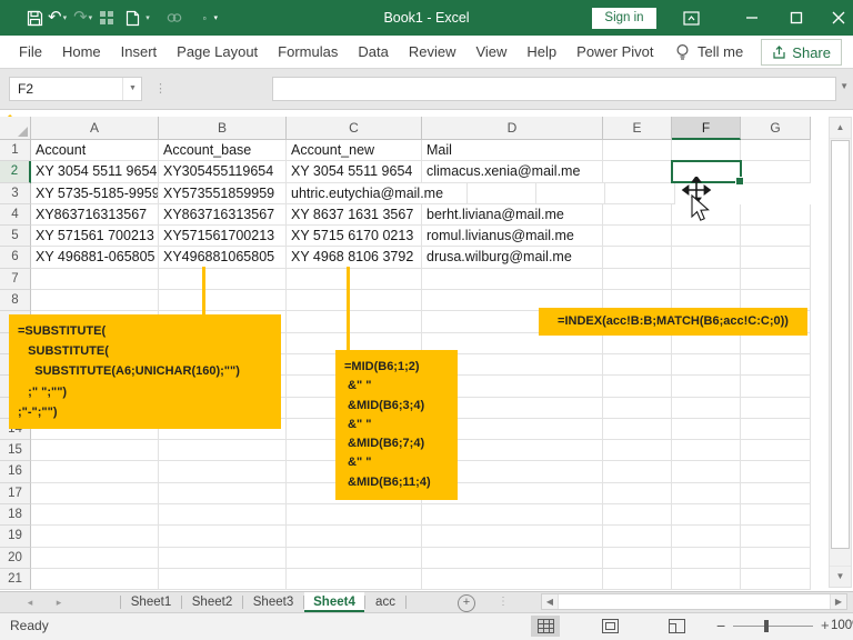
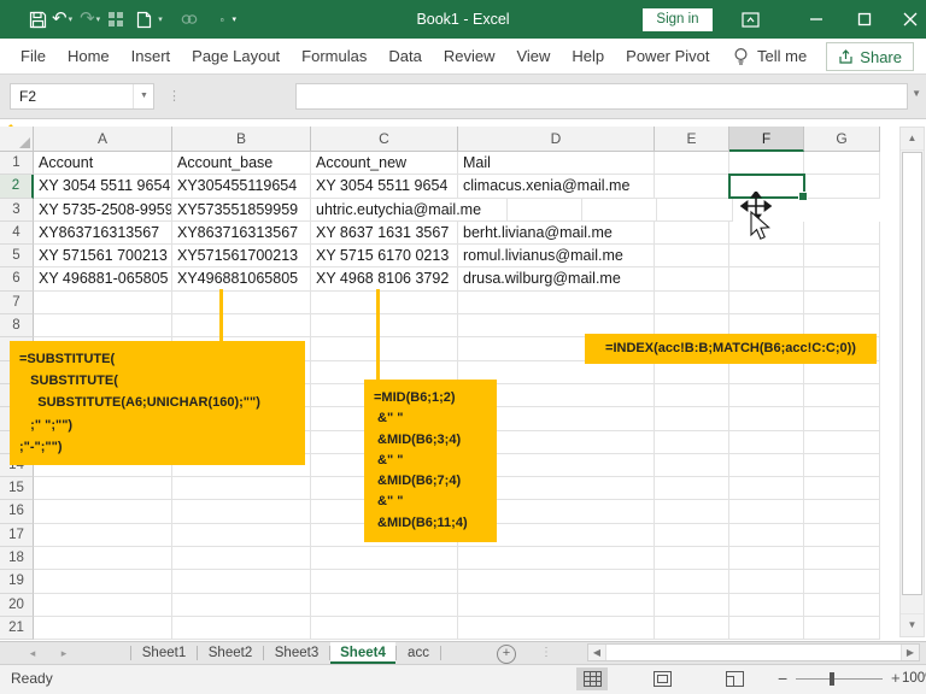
  ↶
  ↷
  ▫︎
  Book1 - Excel
  Sign in
  File
  Home
  Insert
  Page Layout
  Formulas
  Data
  Review
  View
  Help
  Power Pivot
  Tell me
  Share
  F2
  ⋮
  ▼
  A
  B
  C
  D
  E
  F
  G
  1
  Account
  Account_base
  Account_new
  Mail
  2
  XY 3054 5511 9654
  XY305455119654
  XY 3054 5511 9654
  climacus.xenia@mail.me
  3
- XY 5735-5185-9959
+ XY 5735-2508-9959
  XY573551859959
  uhtric.eutychia@mail.me
  4
  XY863716313567
  XY863716313567
  XY 8637 1631 3567
  berht.liviana@mail.me
  5
  XY 571561 700213
  XY571561700213
  XY 5715 6170 0213
  romul.livianus@mail.me
  6
  XY 496881-065805
  XY496881065805
  XY 4968 8106 3792
  drusa.wilburg@mail.me
  7
  8
  15
  16
  17
  18
  19
  20
  21
  =SUBSTITUTE(
  SUBSTITUTE(
  SUBSTITUTE(A6;UNICHAR(160);"")
  ;" ";"")
  ;"-";"")
  =MID(B6;1;2)
  &" "
  &MID(B6;3;4)
  &" "
  &MID(B6;7;4)
  &" "
  &MID(B6;11;4)
  =INDEX(acc!B:B;MATCH(B6;acc!C:C;0))
  ▲
  ▼
  ◂
  ▸
  Sheet1
  Sheet2
  Sheet3
  Sheet4
  acc
  +
  ⋮
  ◀
  ▶
  Ready
  −
  +
  100
